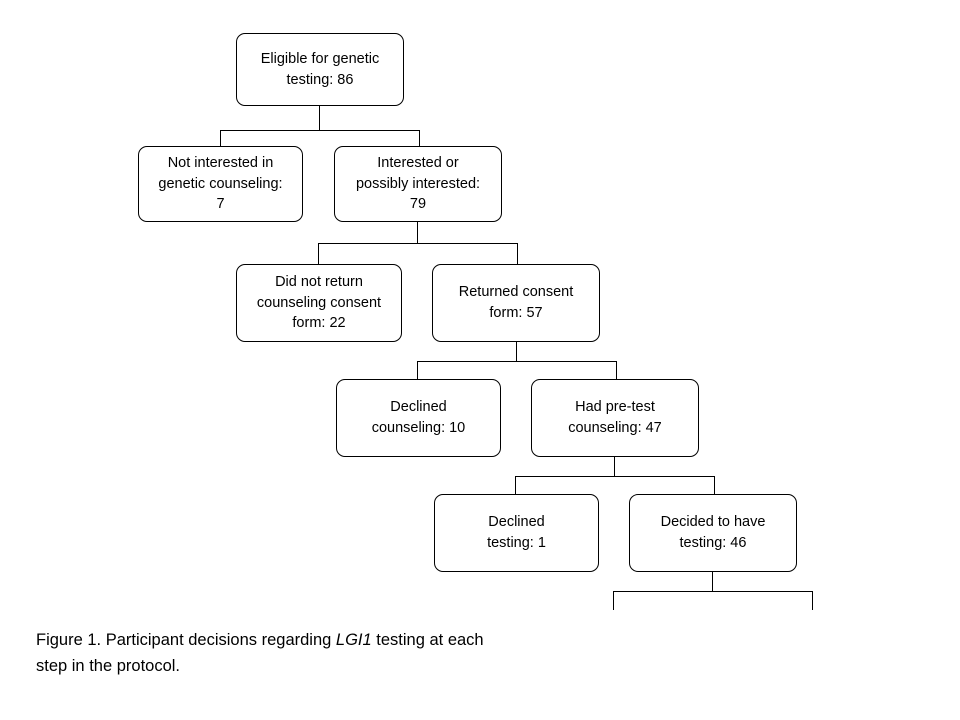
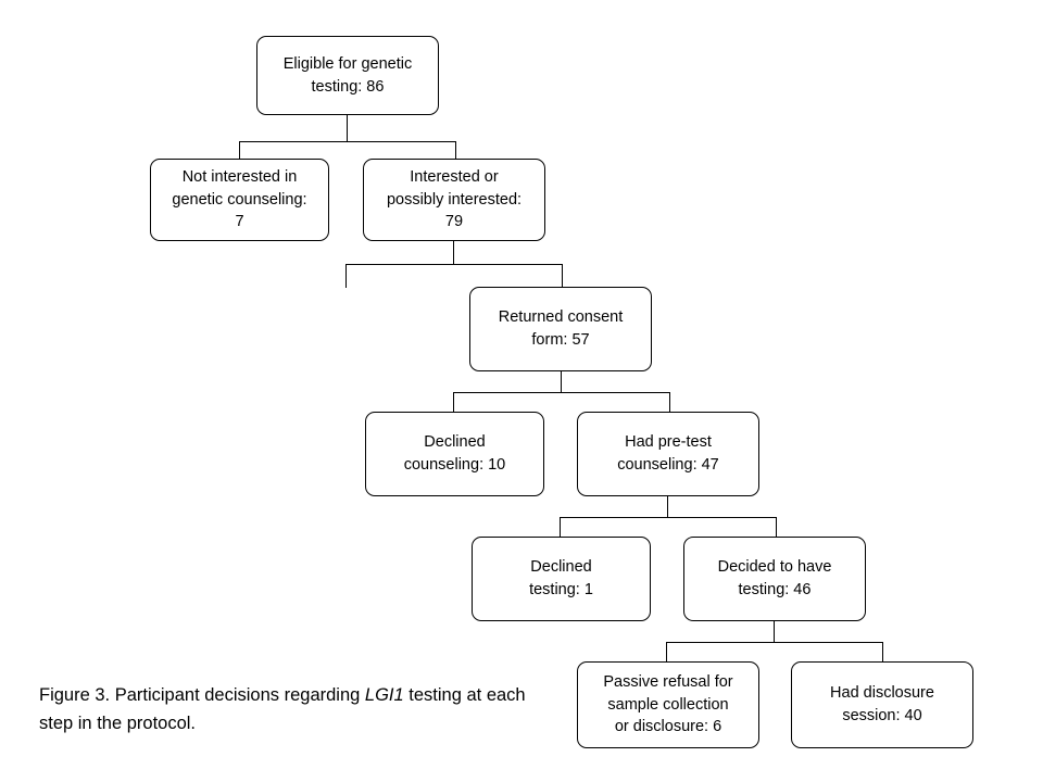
  Eligible for genetic
  testing: 86
  Not interested in
  genetic counseling:
  7
  Interested or
  possibly interested:
  79
- Did not return
- counseling consent
- form: 22
  Returned consent
  form: 57
  Declined
  counseling: 10
  Had pre-test
  counseling: 47
  Declined
  testing: 1
  Decided to have
  testing: 46
+ Passive refusal for
+ sample collection
+ or disclosure: 6
+ Had disclosure
+ session: 40
- Figure 1. Participant decisions regarding LGI1 testing at each step in the protocol.
+ Figure 3. Participant decisions regarding LGI1 testing at each step in the protocol.
